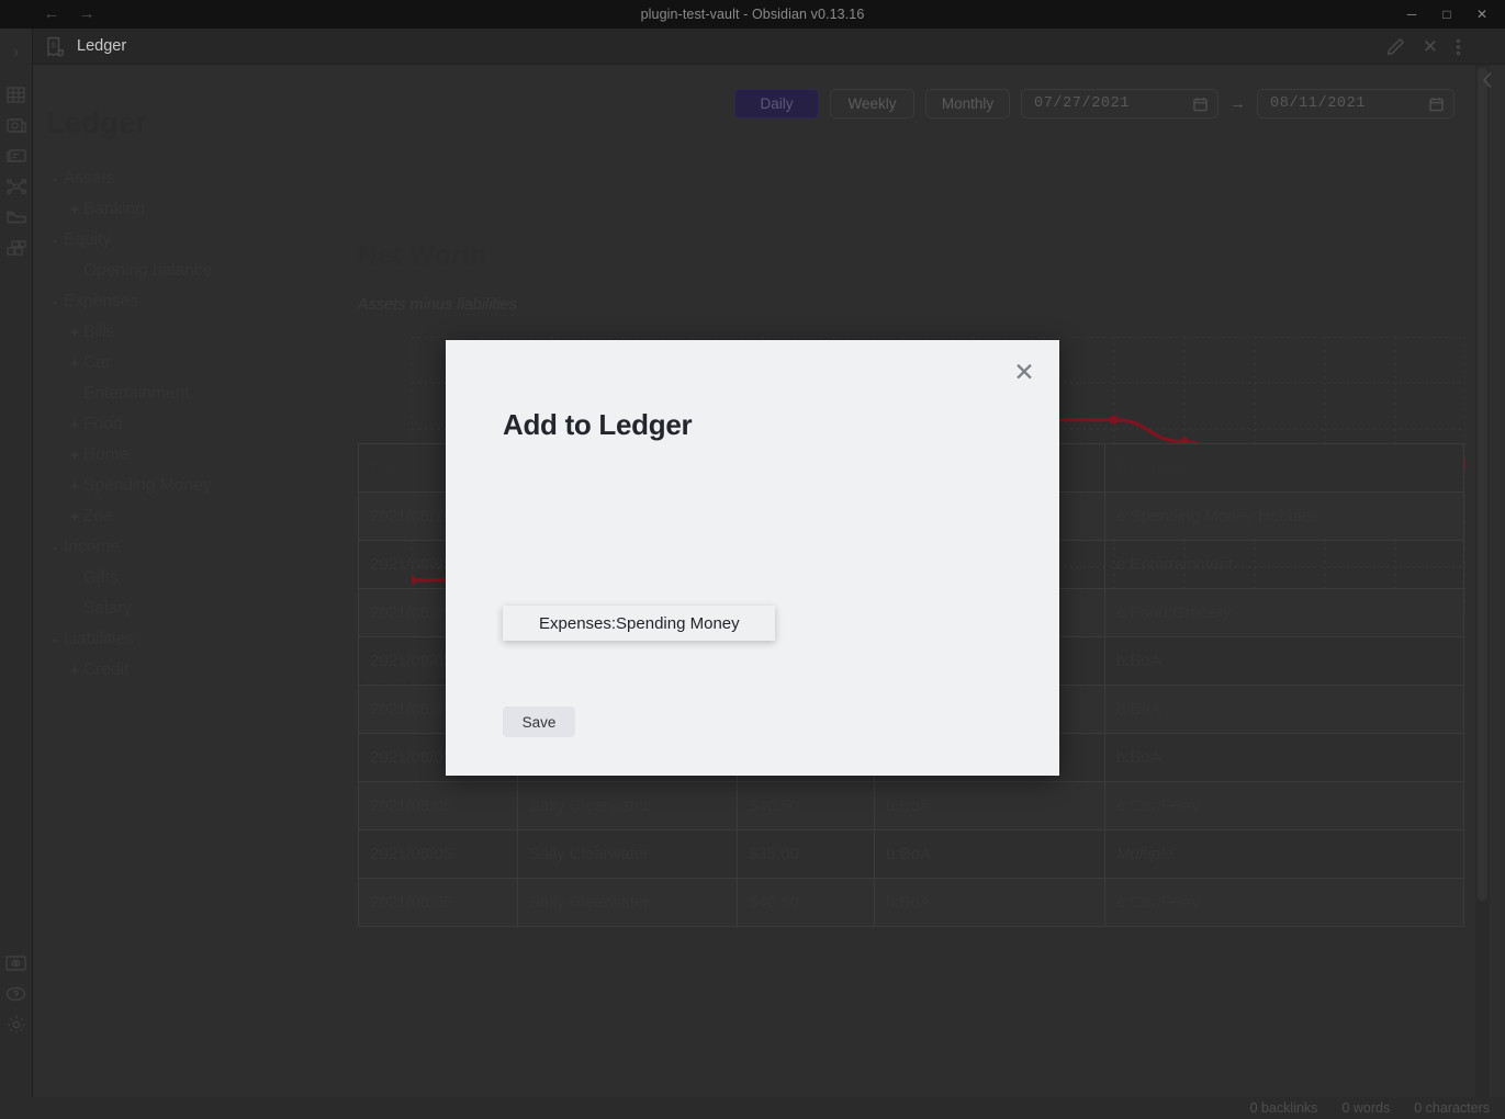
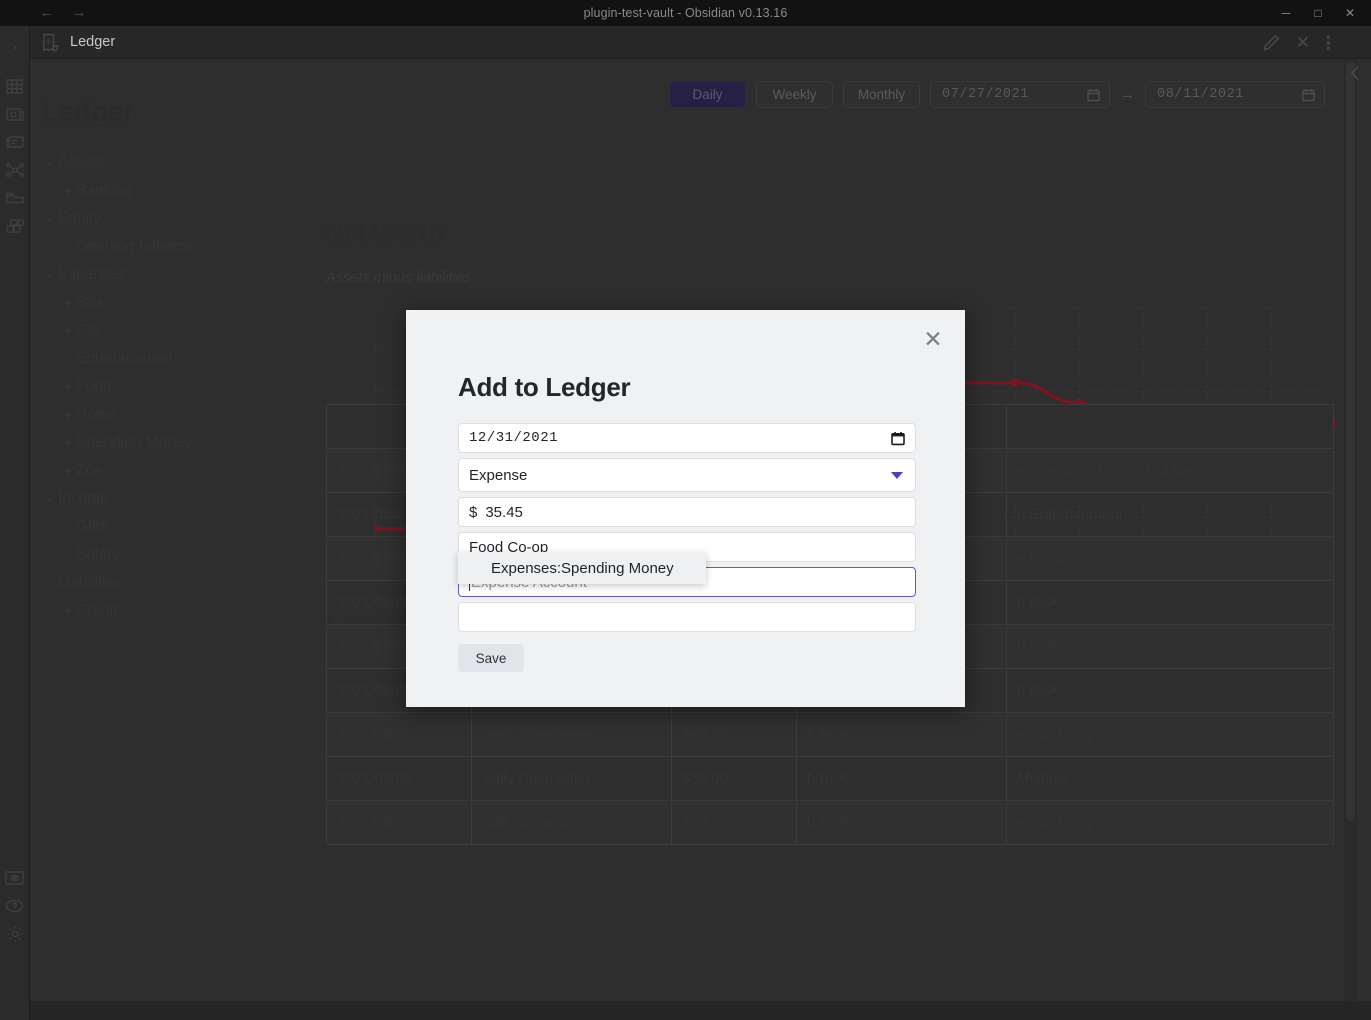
  ←
  →
  plugin-test-vault - Obsidian v0.13.16
  ─
  □
  ✕
  Ledger
  ✕
  Daily
  Weekly
  Monthly
  07/27/2021
  →
  08/11/2021
- 0 backlinks
- 0 words
- 0 characters
  ✕
  Add to Ledger
+ 12/31/2021
+ Expense
+ $
+ 35.45
+ Food Co-op
  Expenses:Spending Money
  Save
